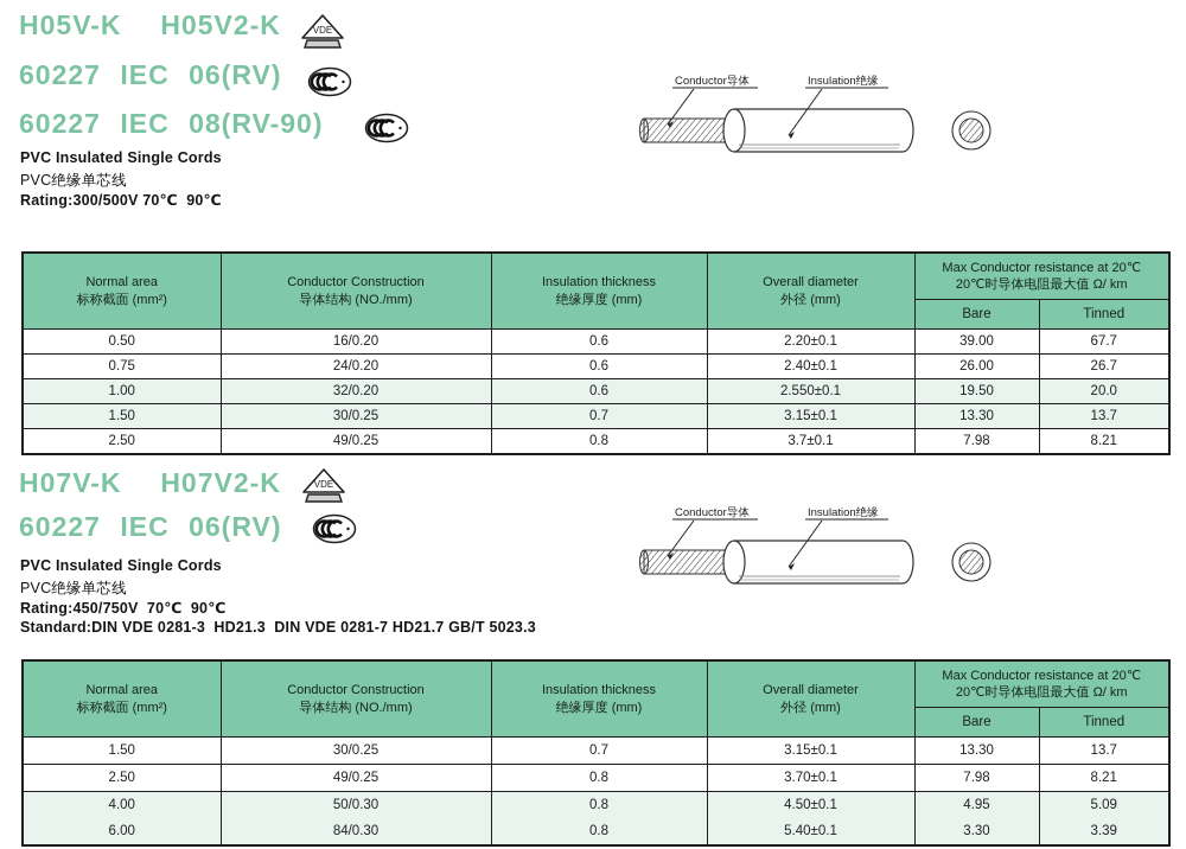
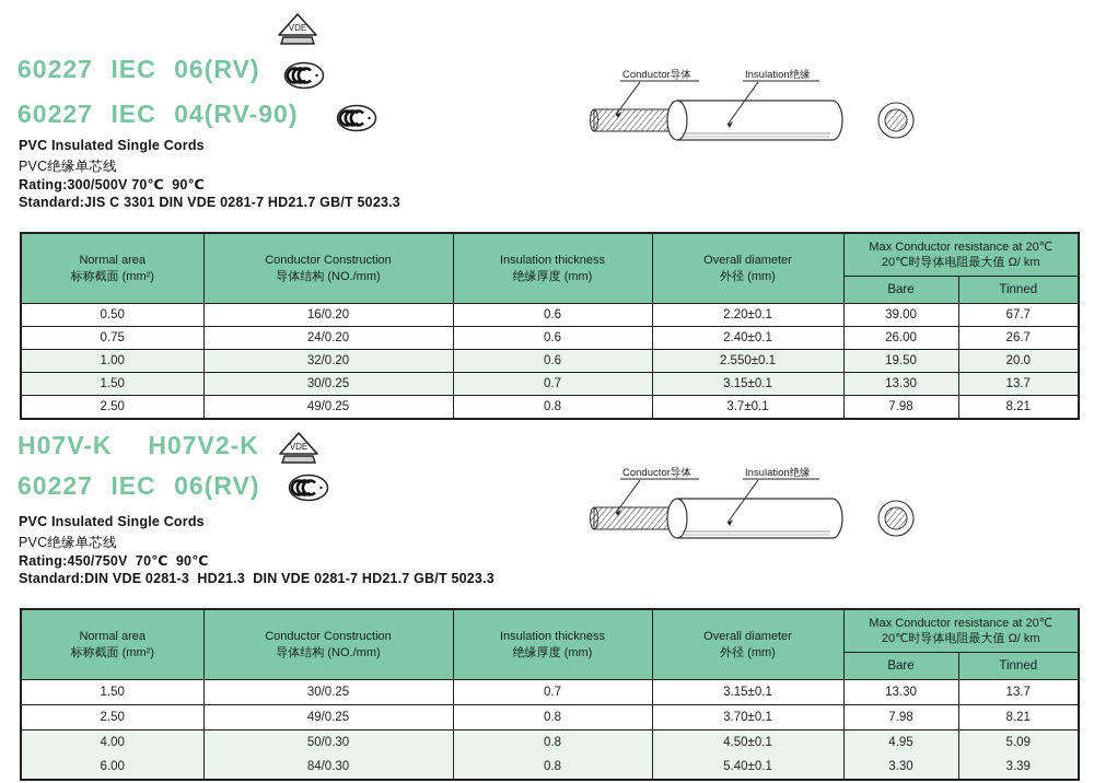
- H05V-K H05V2-K
  60227 IEC 06(RV)
- 60227 IEC 08(RV-90)
+ 60227 IEC 04(RV-90)
  VDE
  PVC Insulated Single Cords
  PVC绝缘单芯线
  Rating:300/500V 70℃ 90℃
+ Standard:JIS C 3301 DIN VDE 0281-7 HD21.7 GB/T 5023.3
  Conductor导体
  Insulation绝缘
  Normal area标称截面 (mm²)	Conductor Construction导体结构 (NO./mm)	Insulation thickness绝缘厚度 (mm)	Overall diameter外径 (mm)	Max Conductor resistance at 20℃20℃时导体电阻最大值 Ω/ km
  Bare	Tinned
  0.50	16/0.20	0.6	2.20±0.1	39.00	67.7
  0.75	24/0.20	0.6	2.40±0.1	26.00	26.7
  1.00	32/0.20	0.6	2.550±0.1	19.50	20.0
  1.50	30/0.25	0.7	3.15±0.1	13.30	13.7
  2.50	49/0.25	0.8	3.7±0.1	7.98	8.21
  H07V-K H07V2-K
  60227 IEC 06(RV)
  VDE
  PVC Insulated Single Cords
  PVC绝缘单芯线
  Rating:450/750V 70℃ 90℃
  Standard:DIN VDE 0281-3 HD21.3 DIN VDE 0281-7 HD21.7 GB/T 5023.3
  Conductor导体
  Insulation绝缘
  Normal area标称截面 (mm²)	Conductor Construction导体结构 (NO./mm)	Insulation thickness绝缘厚度 (mm)	Overall diameter外径 (mm)	Max Conductor resistance at 20℃20℃时导体电阻最大值 Ω/ km
  Bare	Tinned
  1.50	30/0.25	0.7	3.15±0.1	13.30	13.7
  2.50	49/0.25	0.8	3.70±0.1	7.98	8.21
  4.00	50/0.30	0.8	4.50±0.1	4.95	5.09
  6.00	84/0.30	0.8	5.40±0.1	3.30	3.39
